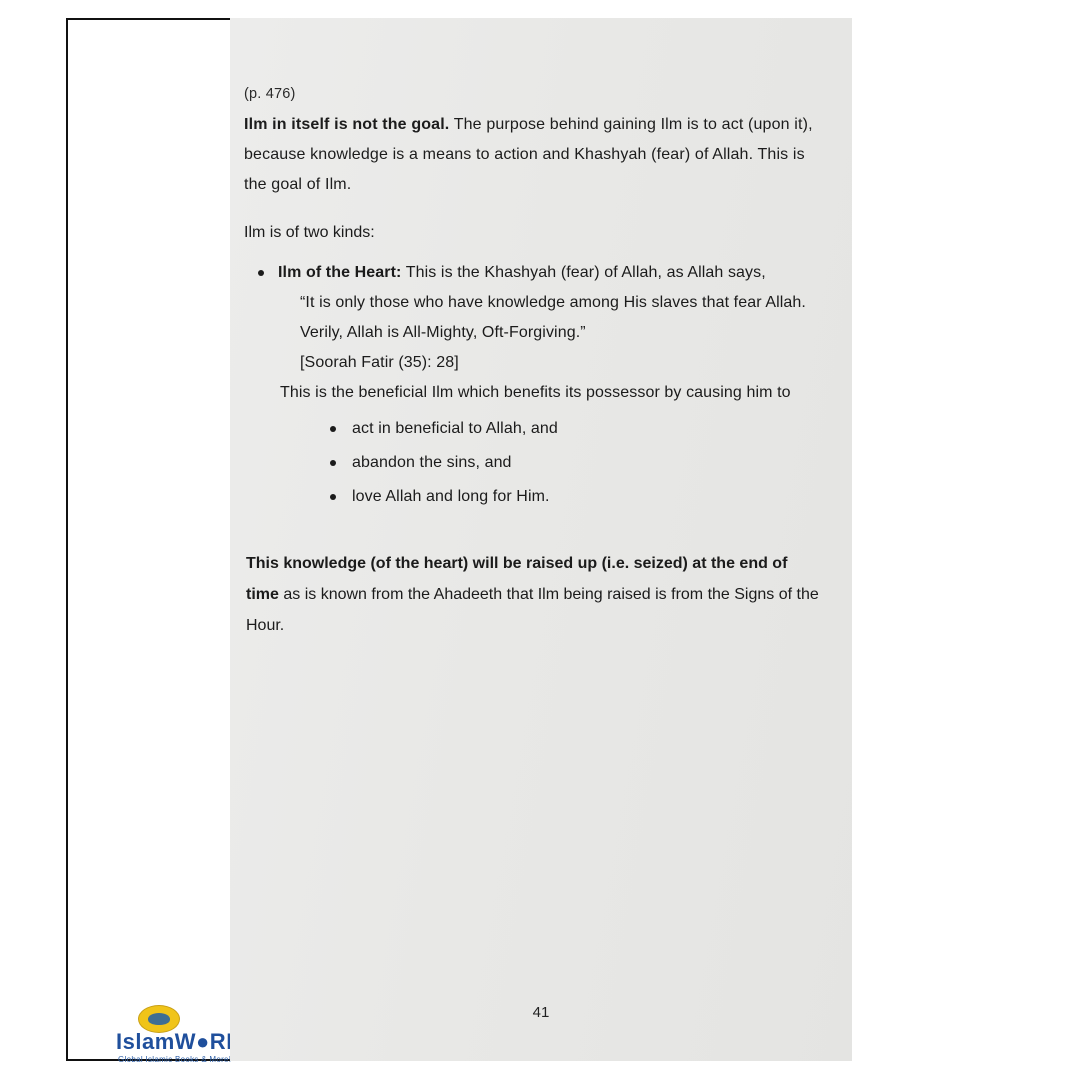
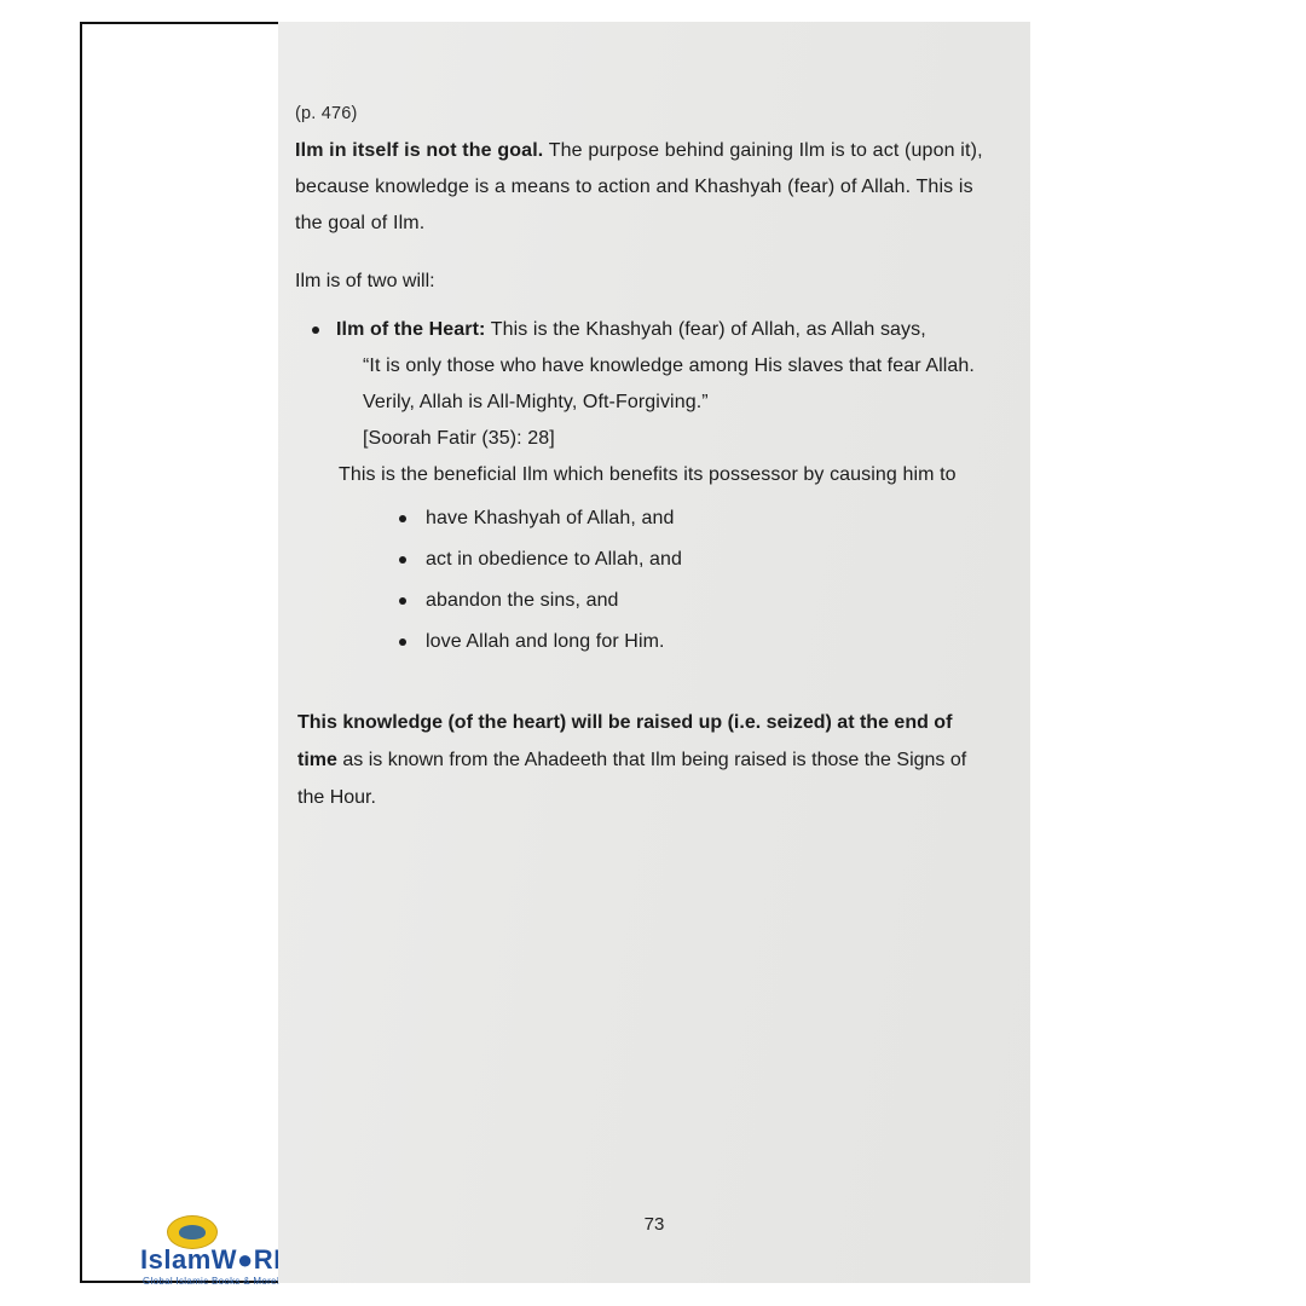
  IslamW●R
  Global Islamic Books & More
  (p. 476)
  Ilm in itself is not the goal. The purpose behind gaining Ilm is to act (upon it), because knowledge is a means to action and Khashyah (fear) of Allah. This is the goal of Ilm.
- Ilm is of two kinds:
+ Ilm is of two will:
  Ilm of the Heart: This is the Khashyah (fear) of Allah, as Allah says,
  “It is only those who have knowledge among His slaves that fear Allah. Verily, Allah is All-Mighty, Oft-Forgiving.”
  [Soorah Fatir (35): 28]
  This is the beneficial Ilm which benefits its possessor by causing him to
+ have Khashyah of Allah, and
- act in beneficial to Allah, and
+ act in obedience to Allah, and
  abandon the sins, and
  love Allah and long for Him.
- This knowledge (of the heart) will be raised up (i.e. seized) at the end of time as is known from the Ahadeeth that Ilm being raised is from the Signs of the Hour.
+ This knowledge (of the heart) will be raised up (i.e. seized) at the end of time as is known from the Ahadeeth that Ilm being raised is those the Signs of the Hour.
- 41
+ 73
